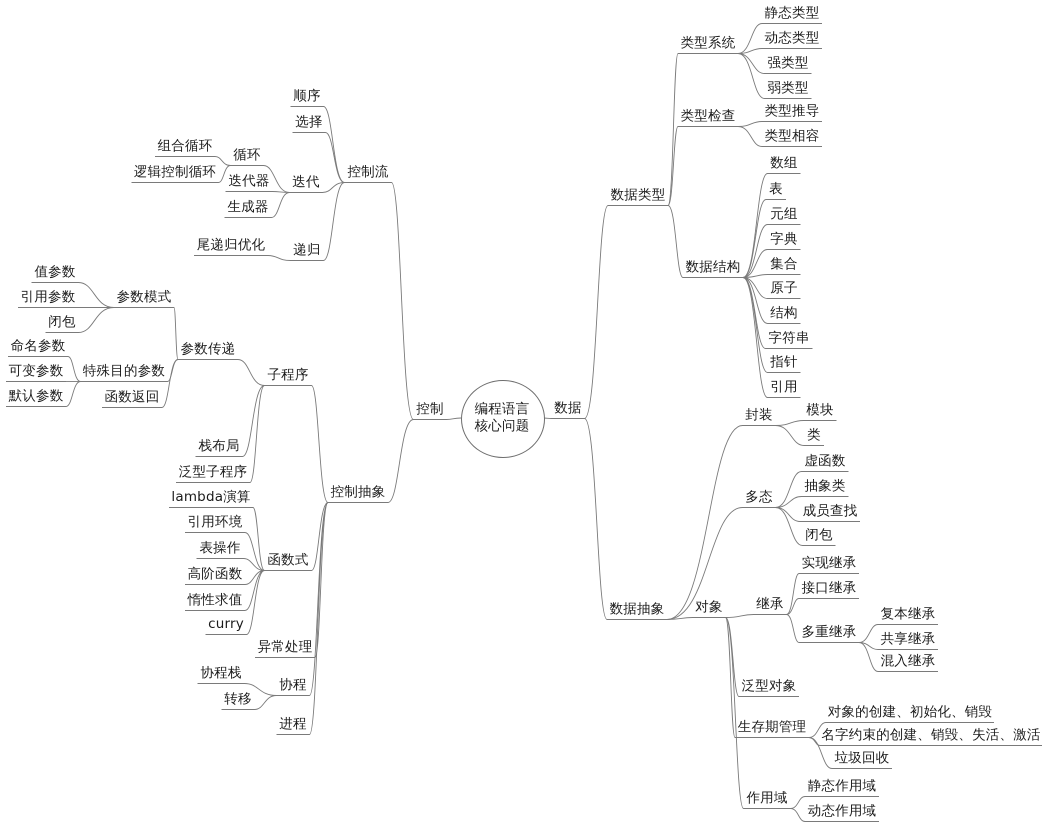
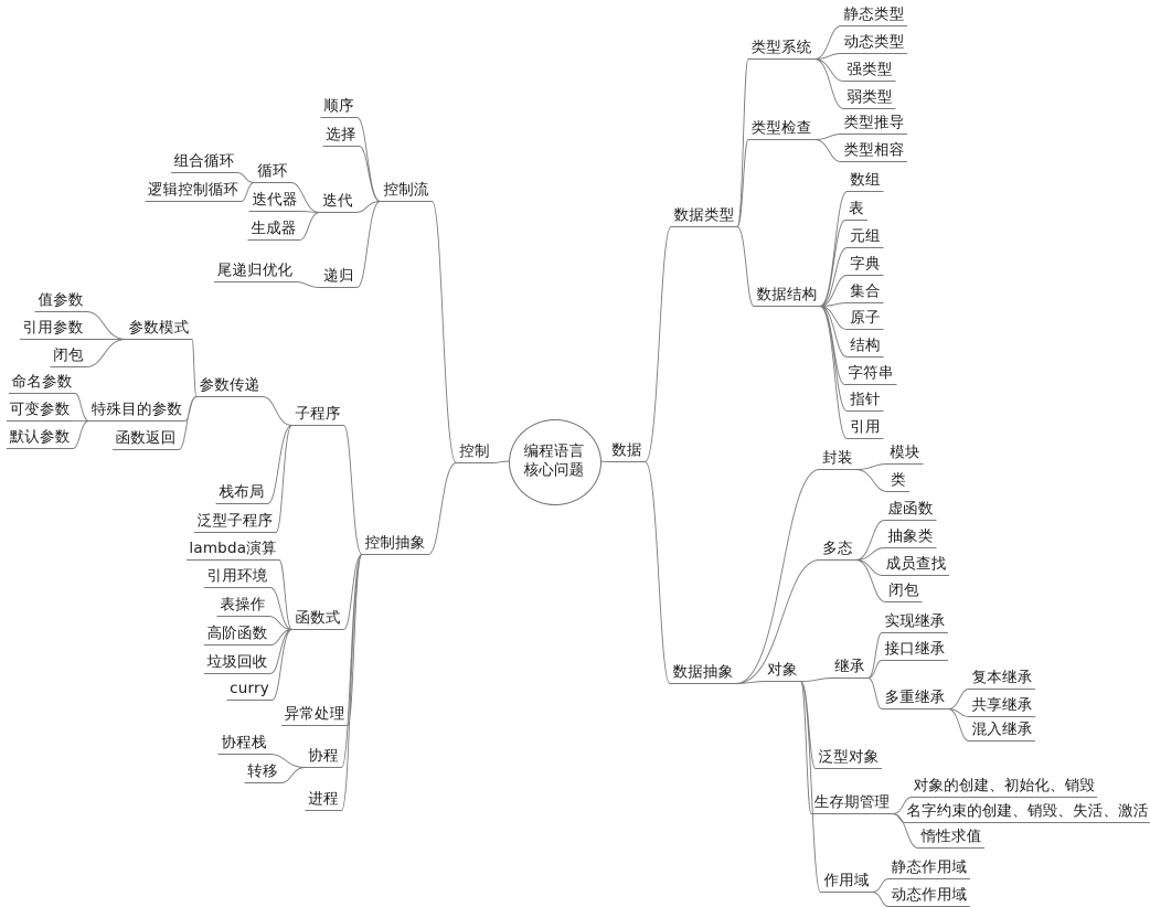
  编程语言
  核心问题
  控制
  数据
  控制流
  顺序
  选择
  迭代
  递归
  循环
  迭代器
  生成器
  组合循环
  逻辑控制循环
  尾递归优化
  控制抽象
  子程序
  参数传递
  栈布局
  泛型子程序
  参数模式
  特殊目的参数
  函数返回
  值参数
  引用参数
  闭包
  命名参数
  可变参数
  默认参数
  函数式
  lambda演算
  引用环境
  表操作
  高阶函数
- 惰性求值
+ 垃圾回收
  curry
  异常处理
  协程
  协程栈
  转移
  进程
  数据类型
  类型系统
  类型检查
  数据结构
  静态类型
  动态类型
  强类型
  弱类型
  类型推导
  类型相容
  数组
  表
  元组
  字典
  集合
  原子
  结构
  字符串
  指针
  引用
  数据抽象
  封装
  模块
  类
  多态
  虚函数
  抽象类
  成员查找
  闭包
  对象
  继承
  实现继承
  接口继承
  多重继承
  复本继承
  共享继承
  混入继承
  泛型对象
  生存期管理
  对象的创建、初始化、销毁
  名字约束的创建、销毁、失活、激活
- 垃圾回收
+ 惰性求值
  作用域
  静态作用域
  动态作用域
